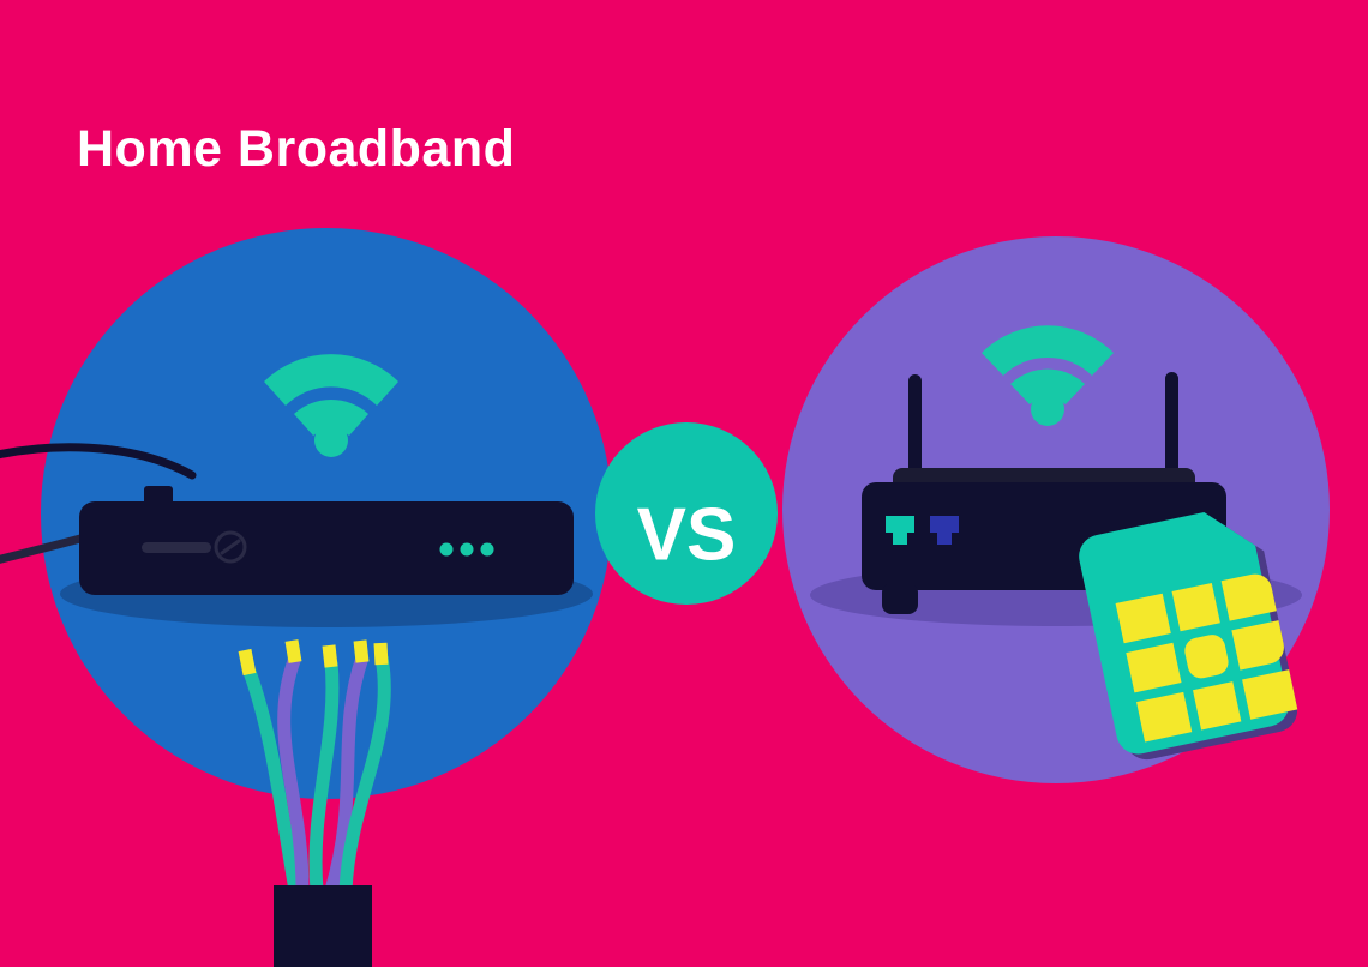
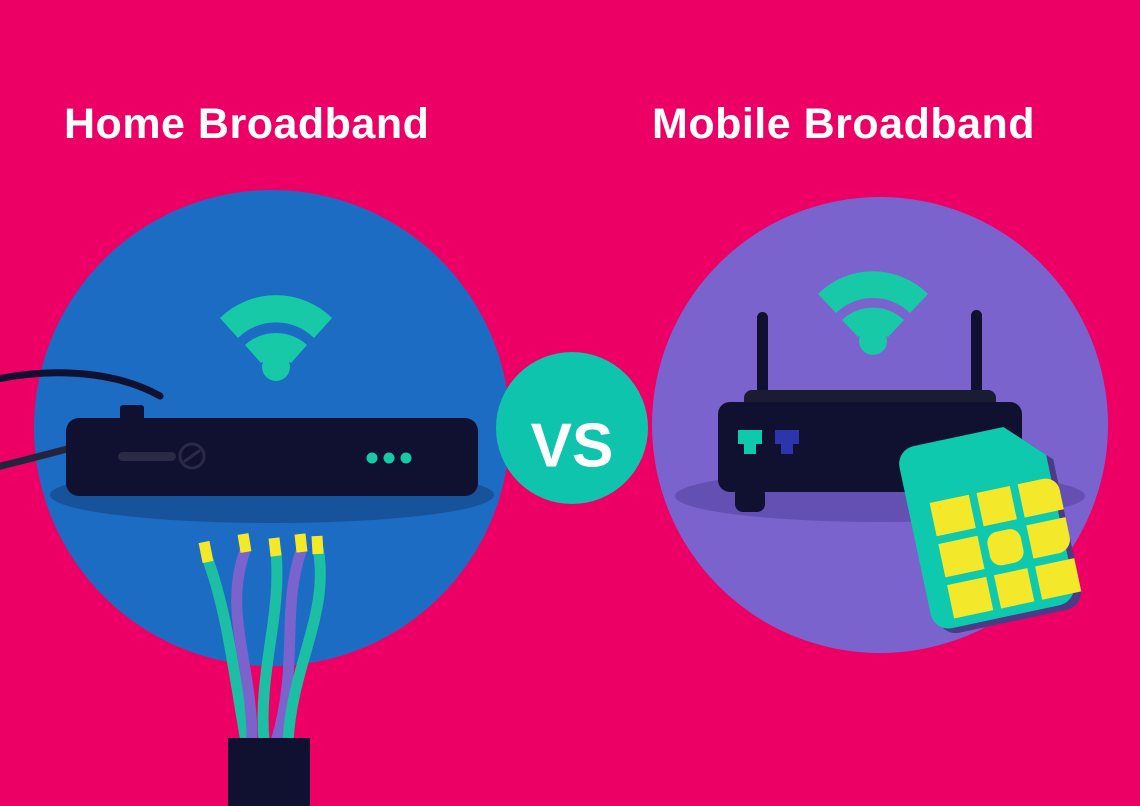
  VS
  Home Broadband
+ Mobile Broadband
